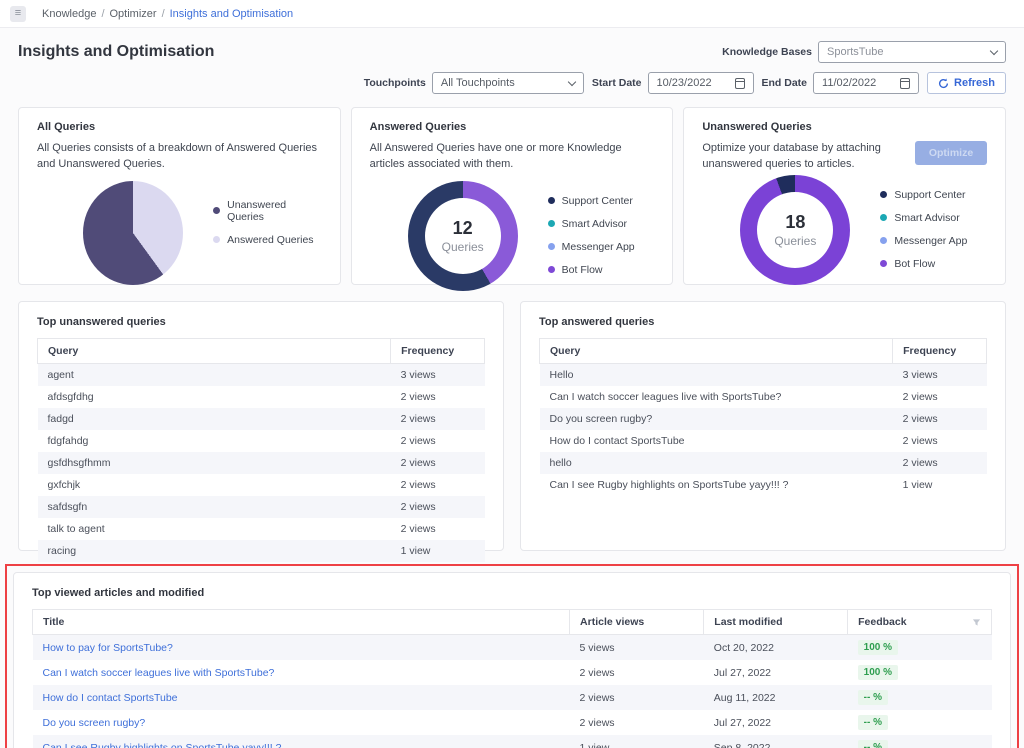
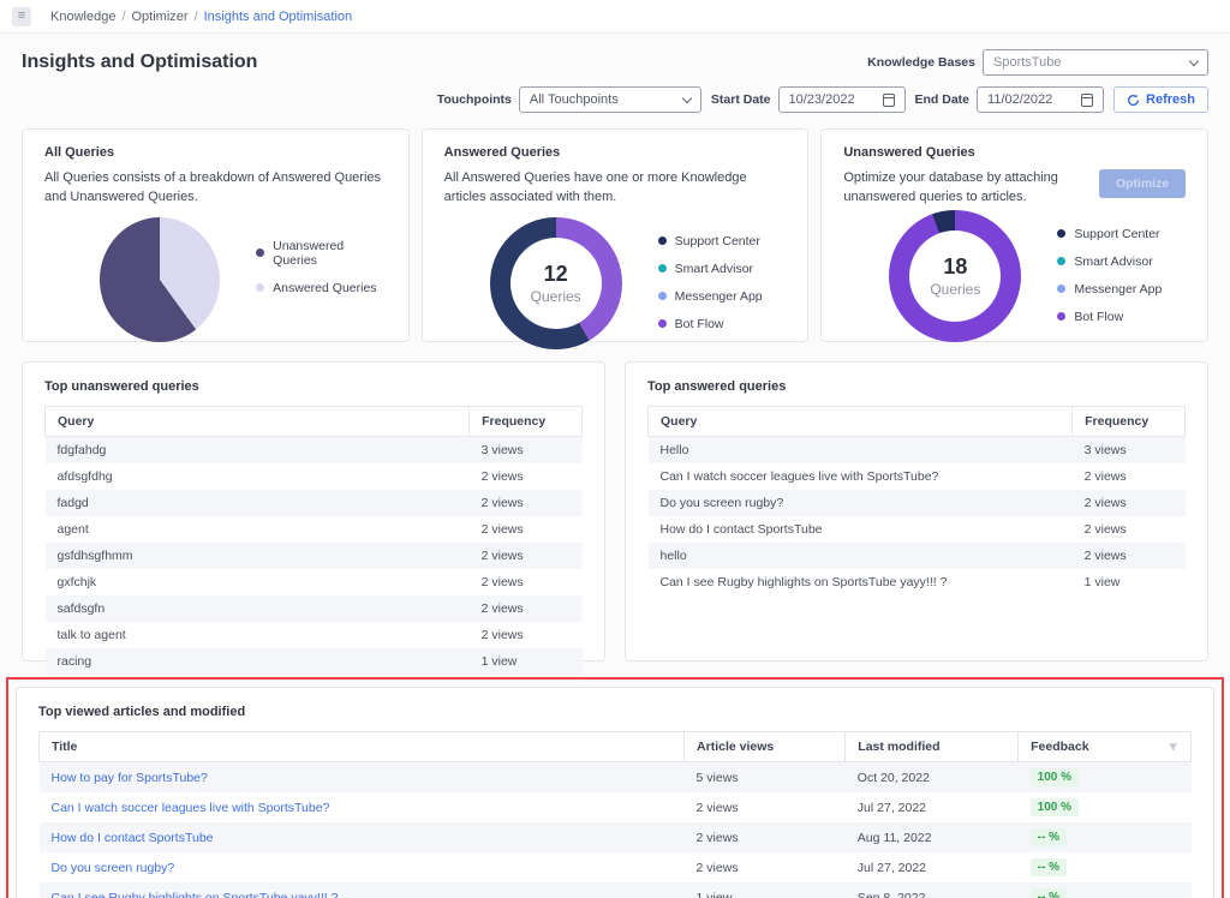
  ≡
  Knowledge
  /
  Optimizer
  /
  Insights and Optimisation
  Insights and Optimisation
  Knowledge Bases
  SportsTube
  Touchpoints
  All Touchpoints
  Start Date
  10/23/2022
  End Date
  11/02/2022
  Refresh
  All Queries
  All Queries consists of a breakdown of Answered Queries and Unanswered Queries.
  Unanswered Queries
  Answered Queries
  Answered Queries
  All Answered Queries have one or more Knowledge articles associated with them.
  12
  Queries
  Support Center
  Smart Advisor
  Messenger App
  Bot Flow
  Unanswered Queries
  Optimize your database by attaching unanswered queries to articles.
  Optimize
  18
  Queries
  Support Center
  Smart Advisor
  Messenger App
  Bot Flow
  Top unanswered queries
  Query	Frequency
- agent	3 views
+ fdgfahdg	3 views
  afdsgfdhg	2 views
  fadgd	2 views
- fdgfahdg	2 views
+ agent	2 views
  gsfdhsgfhmm	2 views
  gxfchjk	2 views
  safdsgfn	2 views
  talk to agent	2 views
  racing	1 view
  Top answered queries
  Query	Frequency
  Hello	3 views
  Can I watch soccer leagues live with SportsTube?	2 views
  Do you screen rugby?	2 views
  How do I contact SportsTube	2 views
  hello	2 views
  Can I see Rugby highlights on SportsTube yayy!!! ?	1 view
  Top viewed articles and modified
  Title	Article views	Last modified	Feedback
  How to pay for SportsTube?	5 views	Oct 20, 2022	100 %
  Can I watch soccer leagues live with SportsTube?	2 views	Jul 27, 2022	100 %
  How do I contact SportsTube	2 views	Aug 11, 2022	-- %
  Do you screen rugby?	2 views	Jul 27, 2022	-- %
